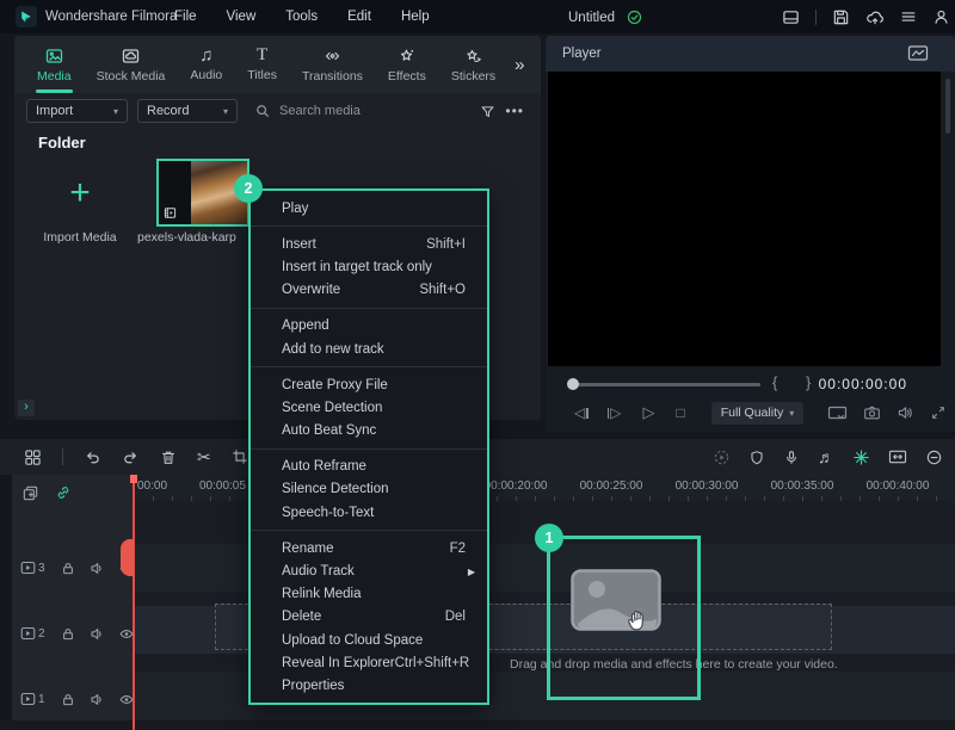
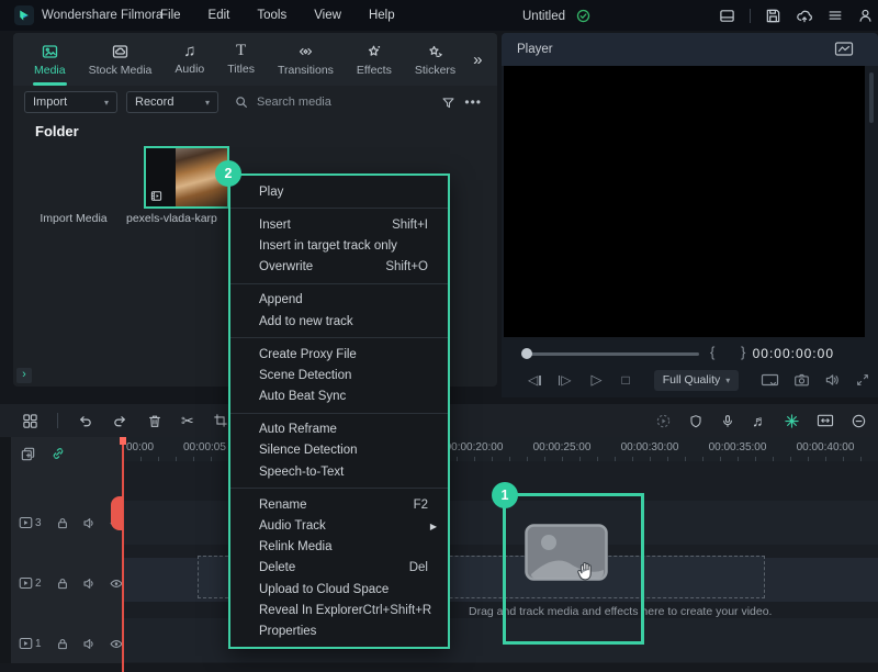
  Wondershare Filmora
  File
- View
+ Edit
  Tools
- Edit
+ View
  Help
  Untitled
  Media
  Stock Media
  ♫
  Audio
  T
  Titles
  Transitions
  Effects
  Stickers
  »
  Import
  ▾
  Record
  ▾
  Search media
  •••
  Folder
- +
  Import Media
  pexels-vlada-karp
  ›
  Player
  {
  }
  00:00:00:00
  ◁
  ▷
  ▷
  □
  Full Quality
  ▾
  ✂
  ♬
  00:00
  00:00:05
  0:00:20:00
  00:00:25:00
  00:00:30:00
  00:00:35:00
  00:00:40:00
- Drag and drop media and effects here to create your video.
+ Drag and track media and effects here to create your video.
  3
  2
  1
  1
  Play
  Insert
  Shift+I
  Insert in target track only
  Overwrite
  Shift+O
  Append
  Add to new track
  Create Proxy File
  Scene Detection
  Auto Beat Sync
  Auto Reframe
  Silence Detection
  Speech-to-Text
  Rename
  F2
  Audio Track
  ▶
  Relink Media
  Delete
  Del
  Upload to Cloud Space
  Reveal In Explorer
  Ctrl+Shift+R
  Properties
  2
